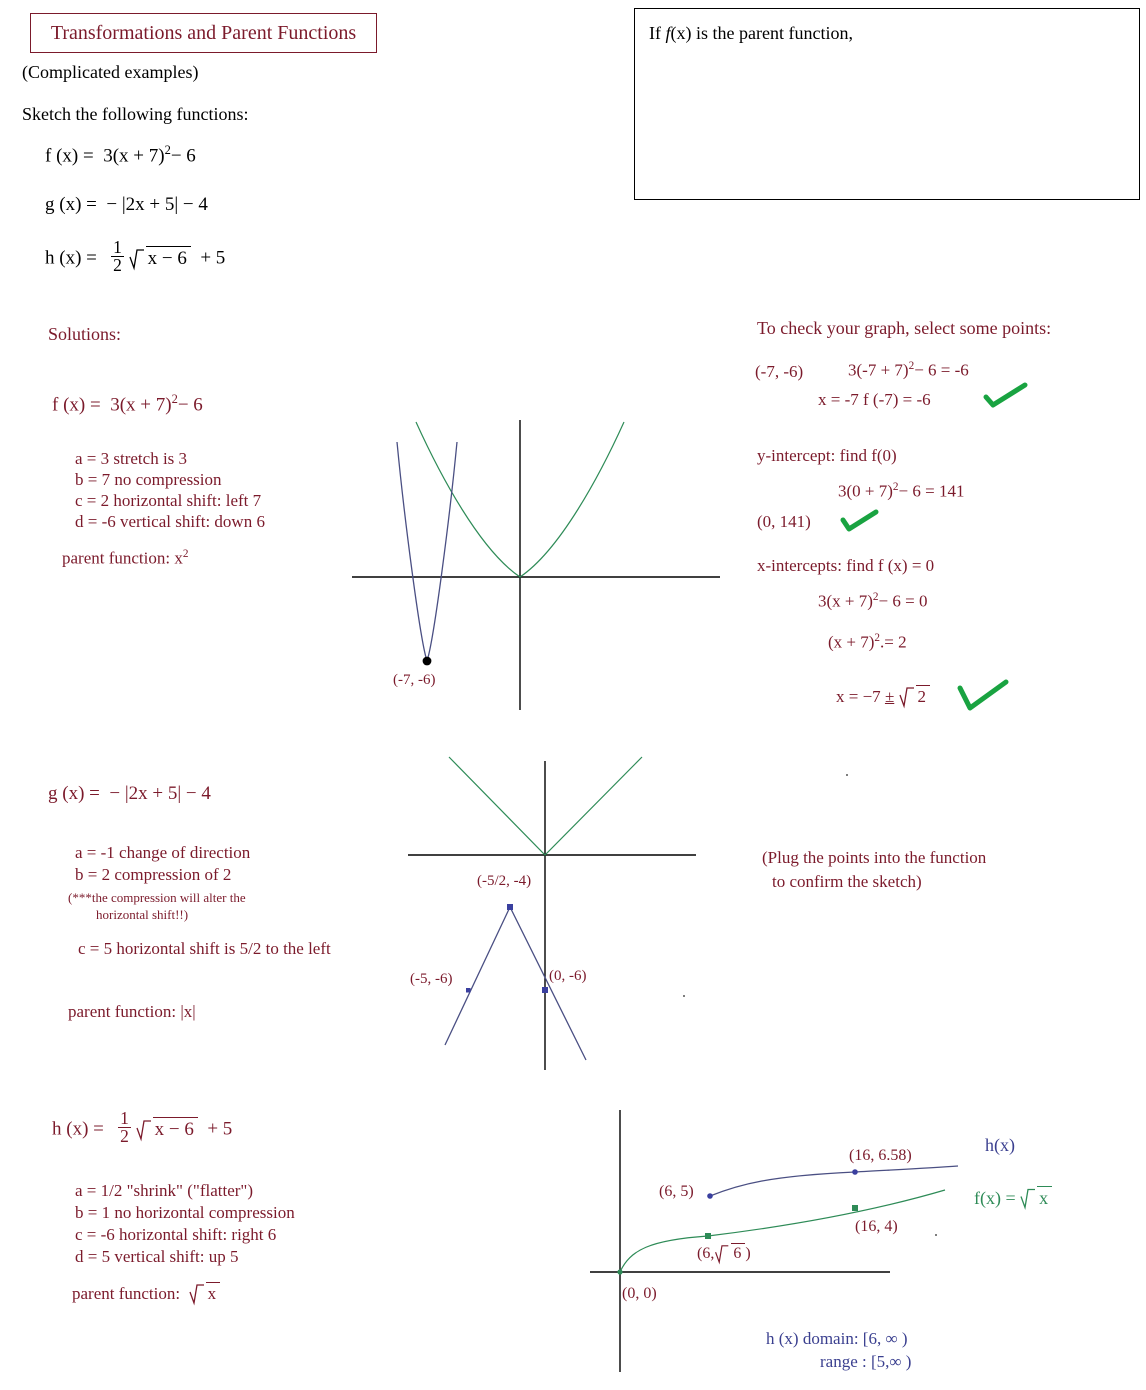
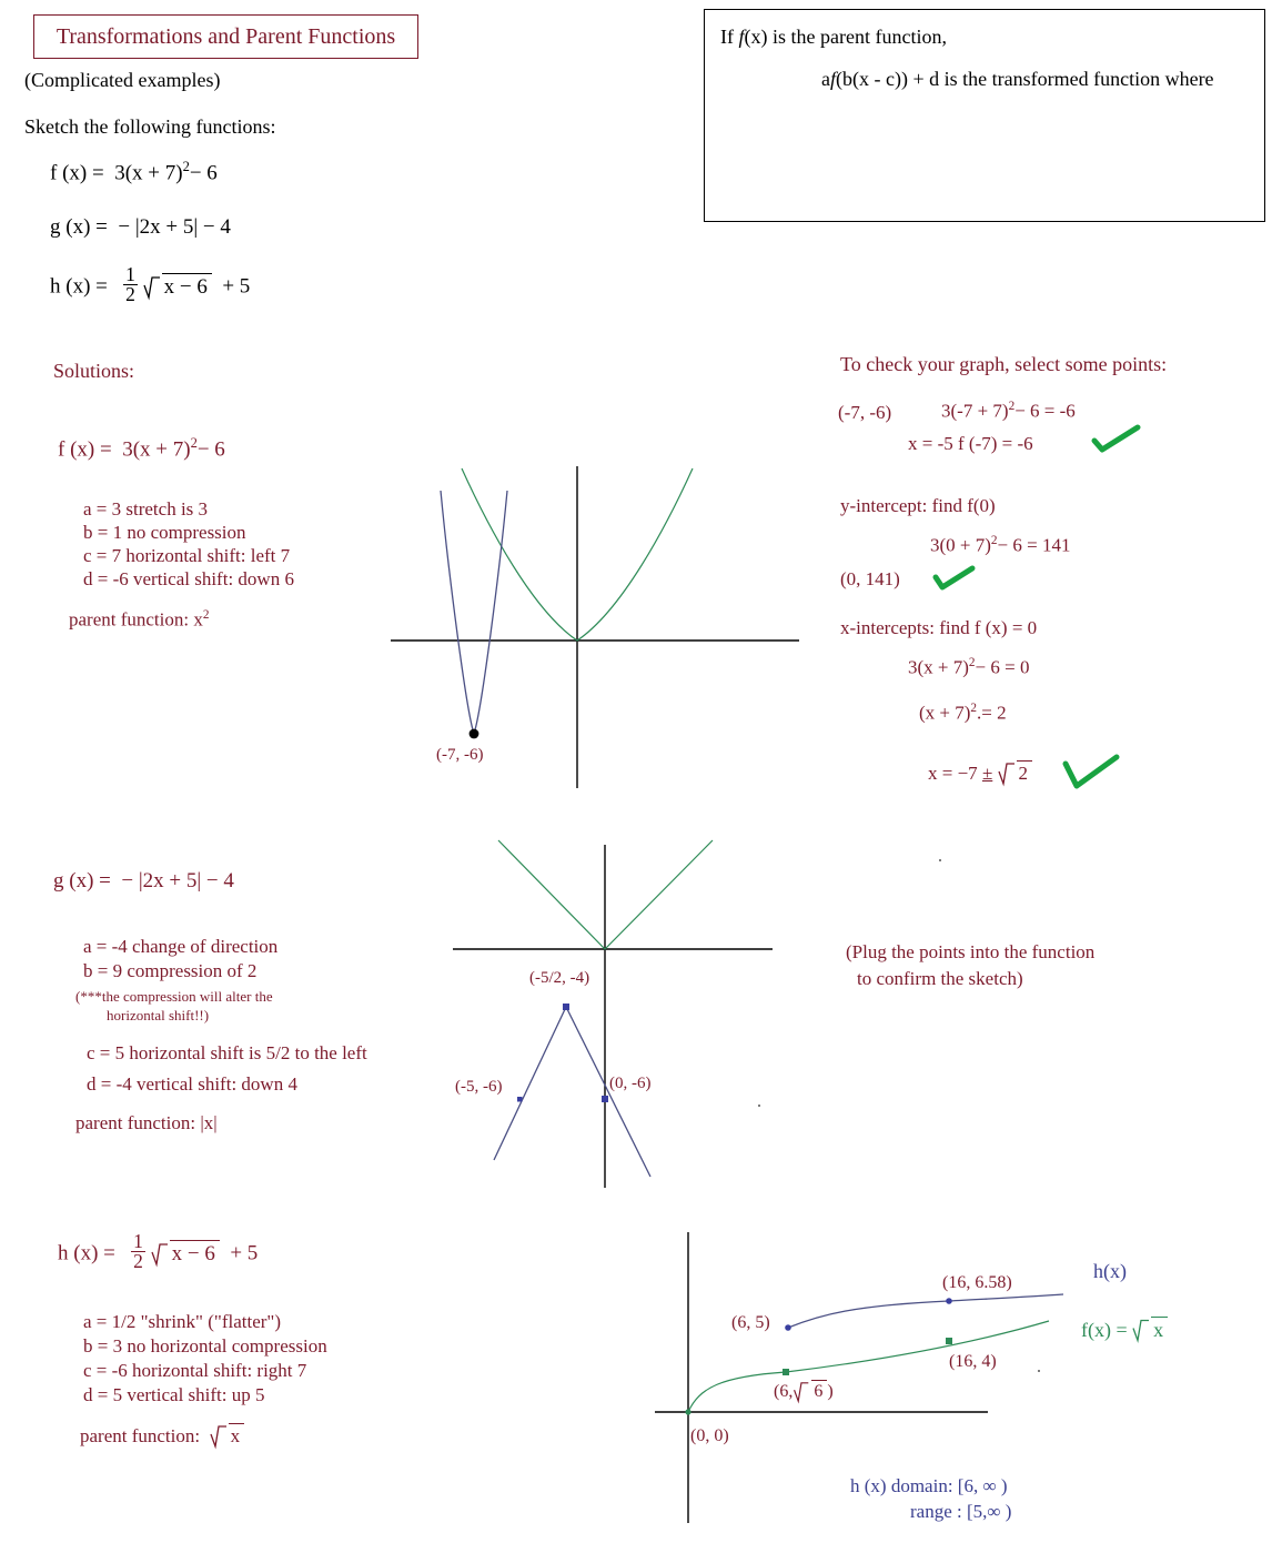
  Transformations and Parent Functions
  If f(x) is the parent function,
+ af(b(x - c)) + d is the transformed function where
  (Complicated examples)
  Sketch the following functions:
  f (x) = 3(x + 7)2− 6
  g (x) = − |2x + 5| − 4
  h (x) =
  1
  2
  x − 6 + 5
  Solutions:
  f (x) = 3(x + 7)2− 6
  a = 3 stretch is 3
- b = 7 no compression
+ b = 1 no compression
- c = 2 horizontal shift: left 7
+ c = 7 horizontal shift: left 7
  d = -6 vertical shift: down 6
  parent function: x2
  (-7, -6)
  To check your graph, select some points:
  (-7, -6)
  3(-7 + 7)2− 6 = -6
- x = -7 f (-7) = -6
+ x = -5 f (-7) = -6
  y-intercept: find f(0)
  3(0 + 7)2− 6 = 141
  (0, 141)
  x-intercepts: find f (x) = 0
  3(x + 7)2− 6 = 0
  (x + 7)2.= 2
  x = −7 ± 2
  g (x) = − |2x + 5| − 4
- a = -1 change of direction
+ a = -4 change of direction
- b = 2 compression of 2
+ b = 9 compression of 2
  (***the compression will alter the
  horizontal shift!!)
  c = 5 horizontal shift is 5/2 to the left
+ d = -4 vertical shift: down 4
  parent function: |x|
  (-5/2, -4)
  (-5, -6)
  (0, -6)
  (Plug the points into the function
  to confirm the sketch)
  h (x) =
  1
  2
  x − 6 + 5
  a = 1/2 "shrink" ("flatter")
- b = 1 no horizontal compression
+ b = 3 no horizontal compression
- c = -6 horizontal shift: right 6
+ c = -6 horizontal shift: right 7
  d = 5 vertical shift: up 5
  parent function: x
  h(x)
  f(x) = x
  (6, 5)
  (16, 6.58)
  (16, 4)
  (6, 6 )
  (0, 0)
  h (x) domain: [6, ∞ )
  range : [5,∞ )
